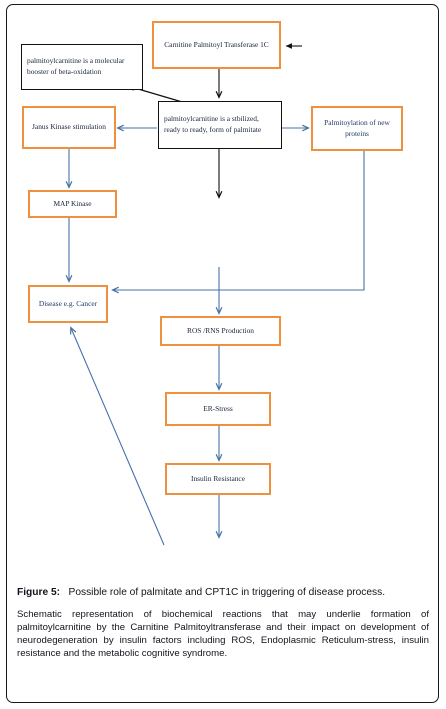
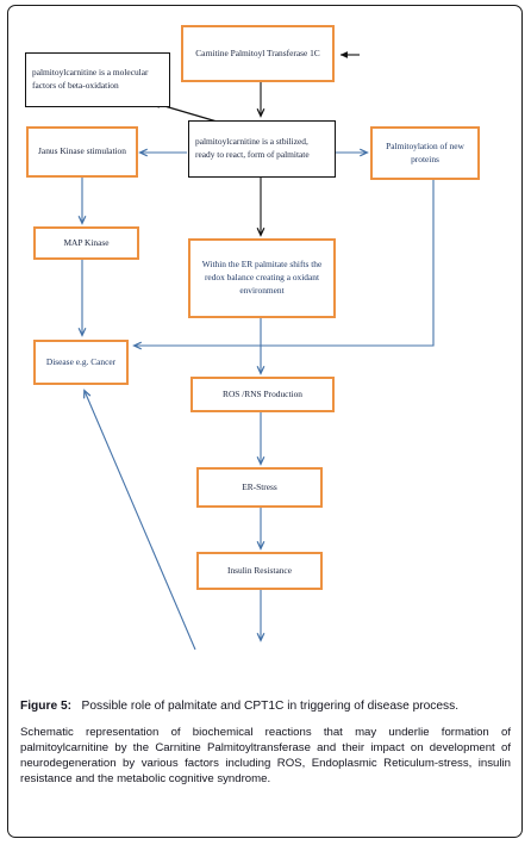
  Carnitine Palmitoyl Transferase 1C
- palmitoylcarnitine is a molecular booster of beta-oxidation
+ palmitoylcarnitine is a molecular factors of beta-oxidation
- palmitoylcarnitine is a stbilized, ready to ready, form of palmitate
+ palmitoylcarnitine is a stbilized, ready to react, form of palmitate
  Janus Kinase stimulation
  Palmitoylation of new proteins
  MAP Kinase
+ Within the ER palmitate shifts the redox balance creating a oxidant environment
  Disease e.g. Cancer
  ROS /RNS Production
  ER-Stress
  Insulin Resistance
  Figure 5: Possible role of palmitate and CPT1C in triggering of disease process.
- Schematic representation of biochemical reactions that may underlie formation of palmitoylcarnitine by the Carnitine Palmitoyltransferase and their impact on development of neurodegeneration by insulin factors including ROS, Endoplasmic Reticulum-stress, insulin resistance and the metabolic cognitive syndrome.
+ Schematic representation of biochemical reactions that may underlie formation of palmitoylcarnitine by the Carnitine Palmitoyltransferase and their impact on development of neurodegeneration by various factors including ROS, Endoplasmic Reticulum-stress, insulin resistance and the metabolic cognitive syndrome.
